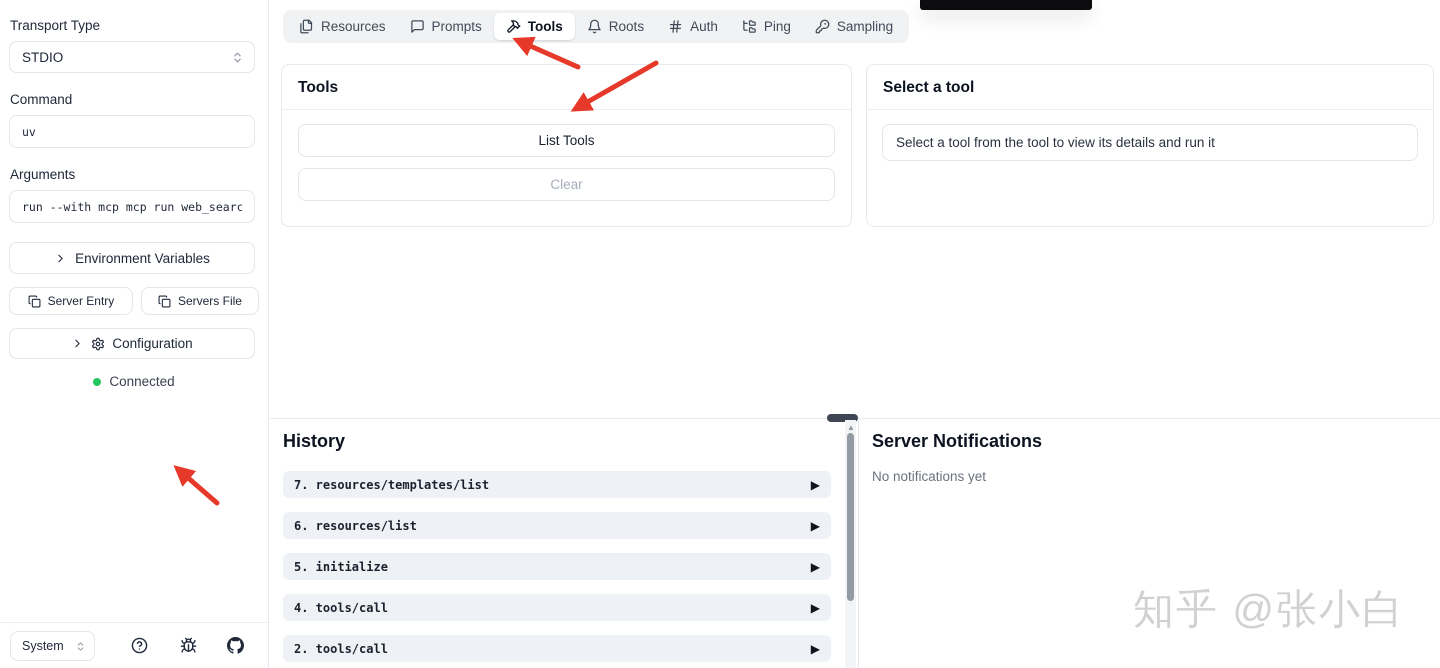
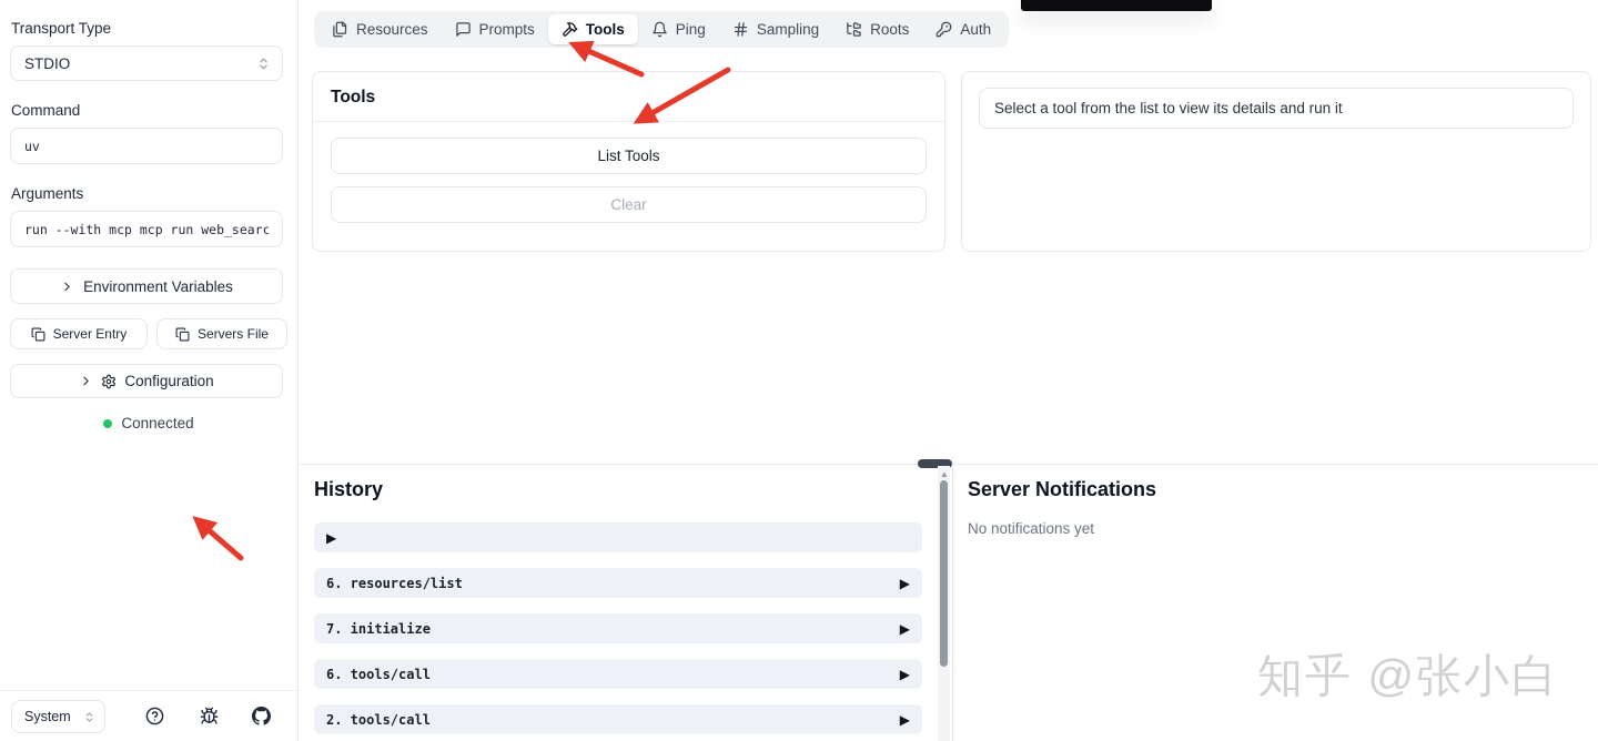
  Transport Type
  STDIO
  Command
  uv
  Arguments
  run --with mcp mcp run web_searc
  Environment Variables
  Server Entry
  Servers File
  Configuration
  Connected
  System
  Resources
  Prompts
  Tools
- Roots
+ Ping
- Auth
+ Sampling
- Ping
+ Roots
- Sampling
+ Auth
  Tools
  List Tools Clear
- Select a tool
- Select a tool from the tool to view its details and run it
+ Select a tool from the list to view its details and run it
  History
- 7. resources/templates/list
  ▶
  6. resources/list
  ▶
- 5. initialize
+ 7. initialize
  ▶
- 4. tools/call
+ 6. tools/call
  ▶
  2. tools/call
  ▶
  ▲
  Server Notifications
  No notifications yet
  知乎 @张小白
